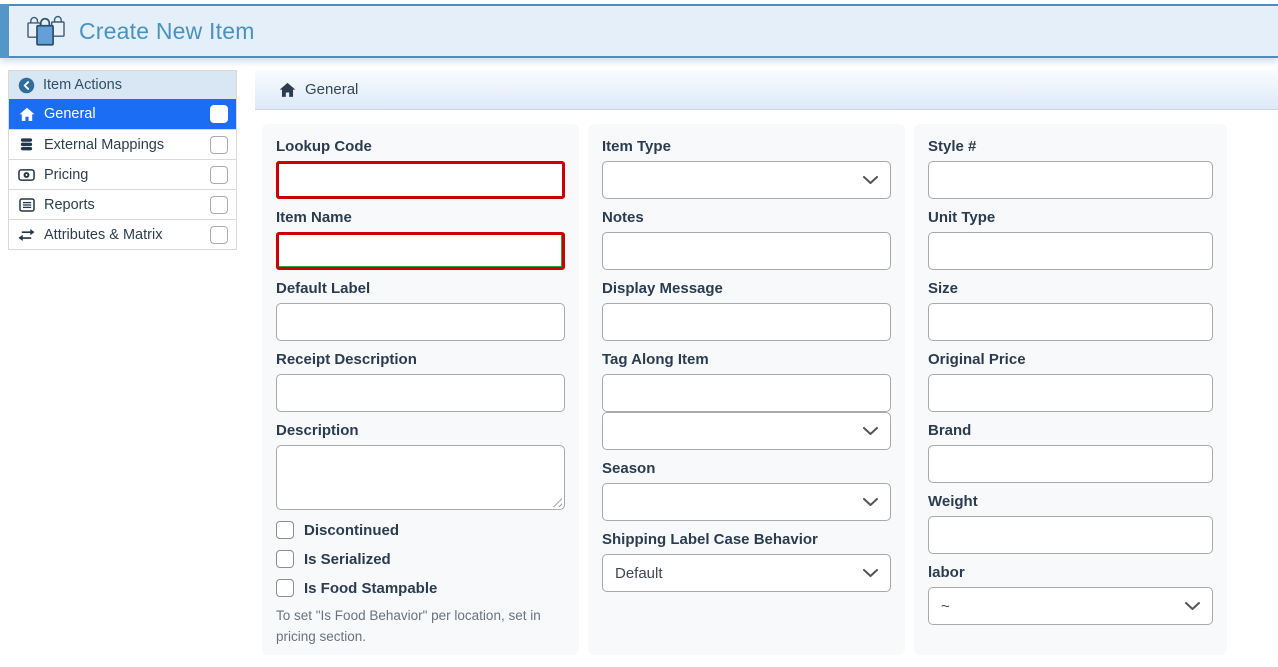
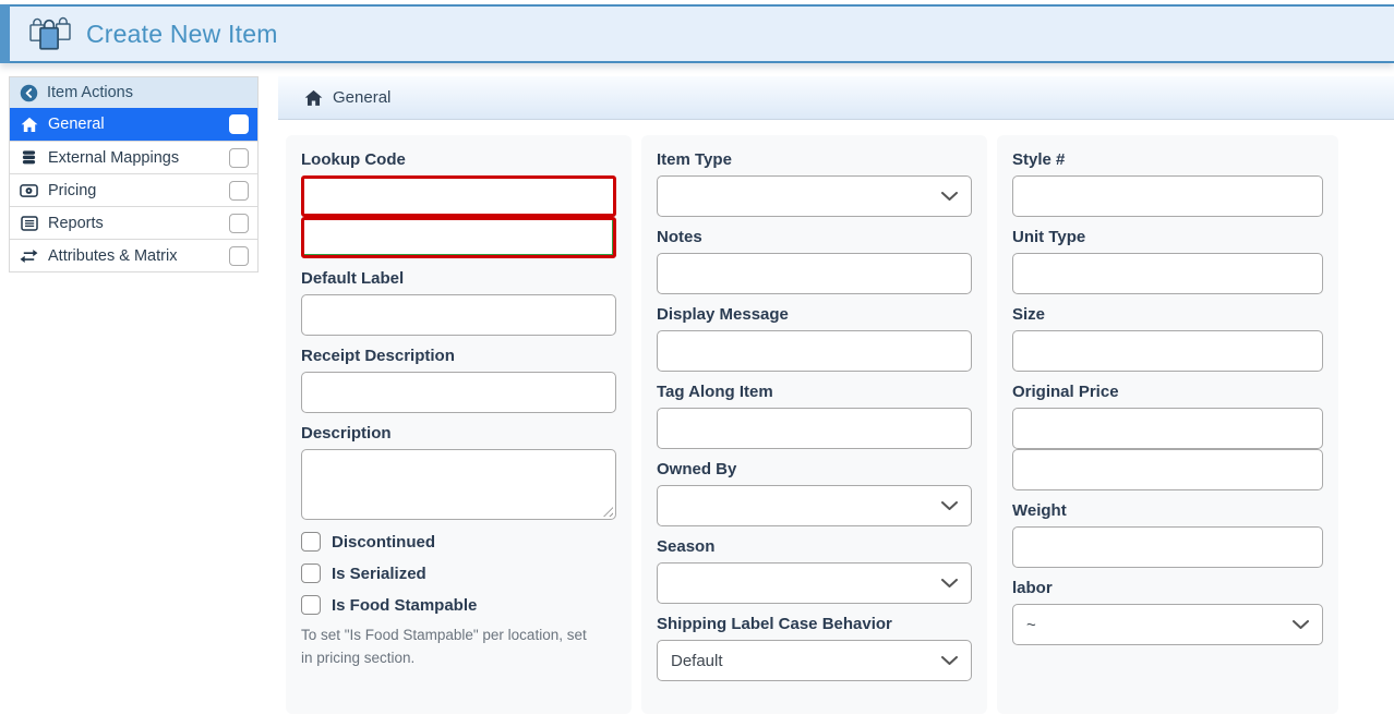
  Create New Item
  Item Actions
  General
  External Mappings
  Pricing
  Reports
  Attributes & Matrix
  General
  Lookup Code
- Item Name
  Default Label
  Receipt Description
  Description
  Discontinued
  Is Serialized
  Is Food Stampable
- To set "Is Food Behavior" per location, set in pricing section.
+ To set "Is Food Stampable" per location, set in pricing section.
  Item Type
  Notes
  Display Message
  Tag Along Item
+ Owned By
  Season
  Shipping Label Case Behavior
  Default
  Style #
  Unit Type
  Size
  Original Price
- Brand
  Weight
  labor
  ~
